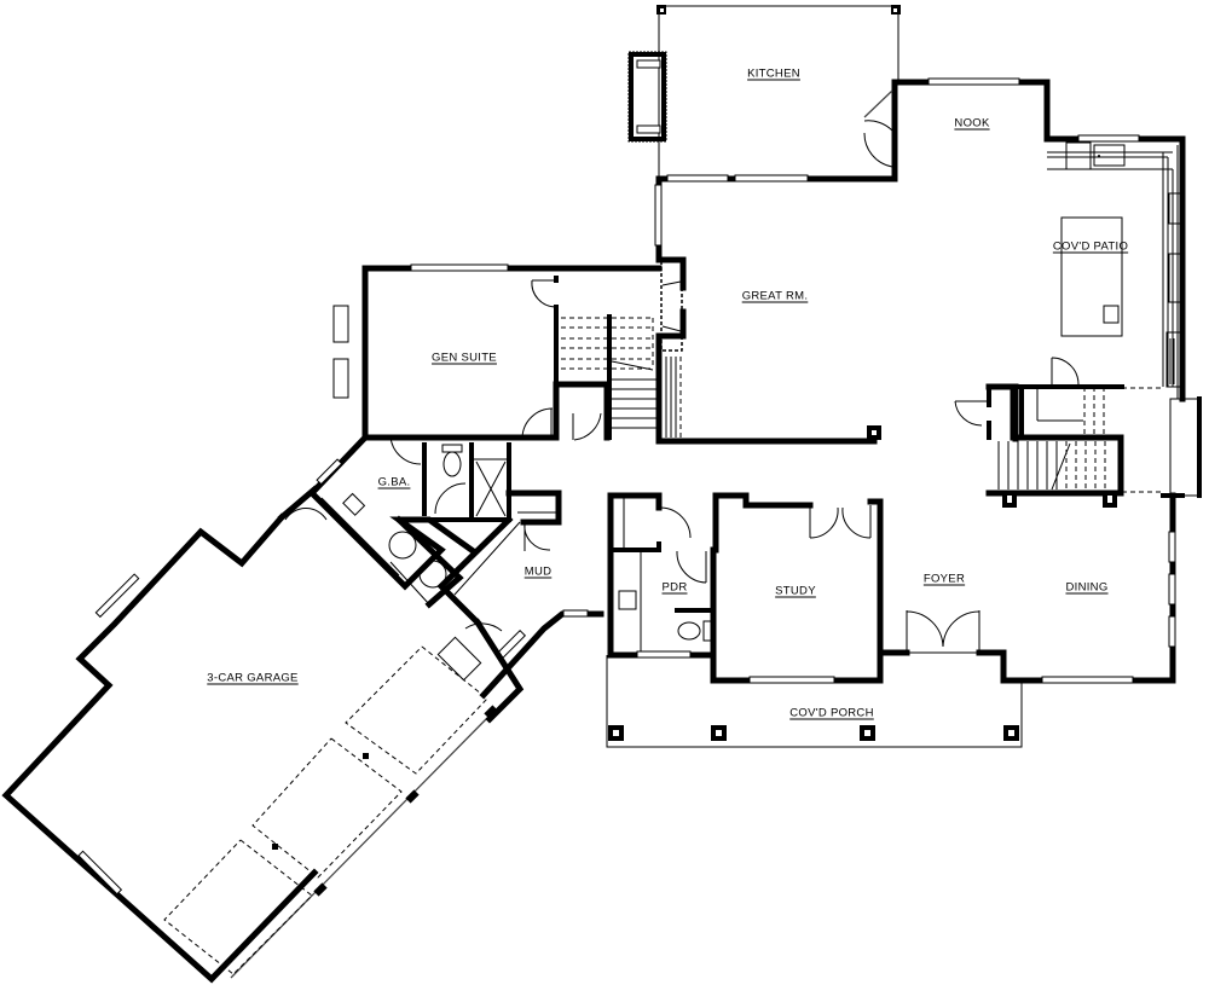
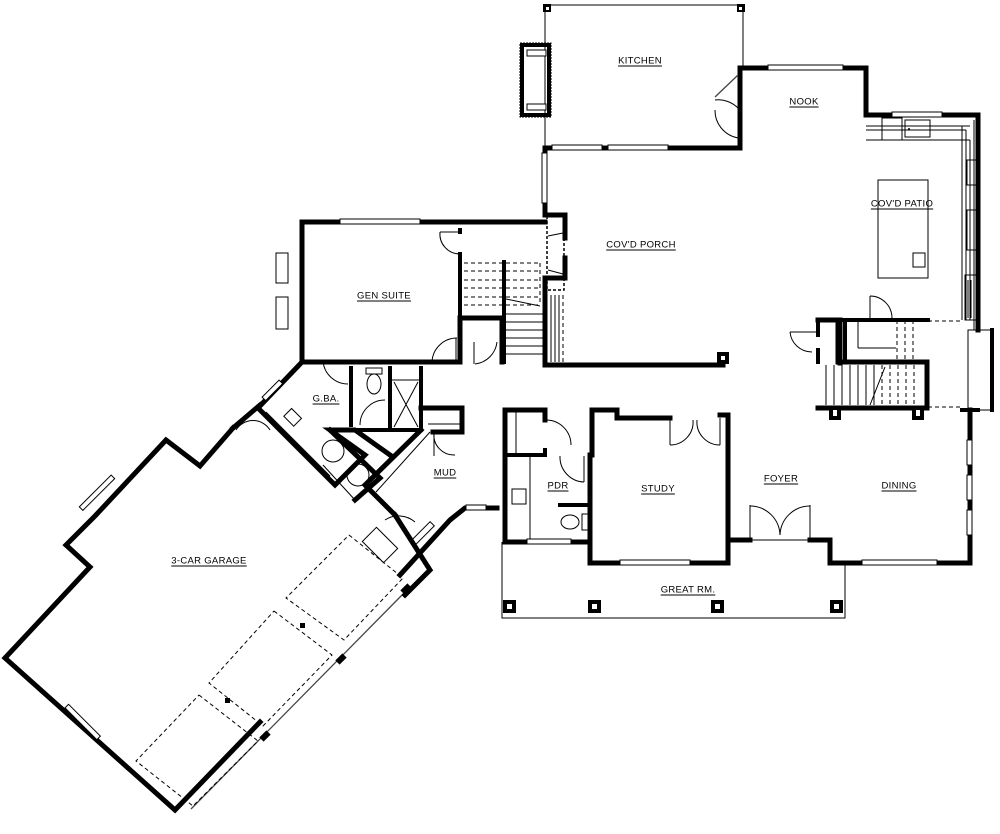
  KITCHEN
  NOOK
  COV'D PATIO
- GREAT RM.
+ COV'D PORCH
  GEN SUITE
  G.BA.
  MUD
  PDR
  STUDY
  FOYER
  DINING
  3-CAR GARAGE
- COV'D PORCH
+ GREAT RM.
